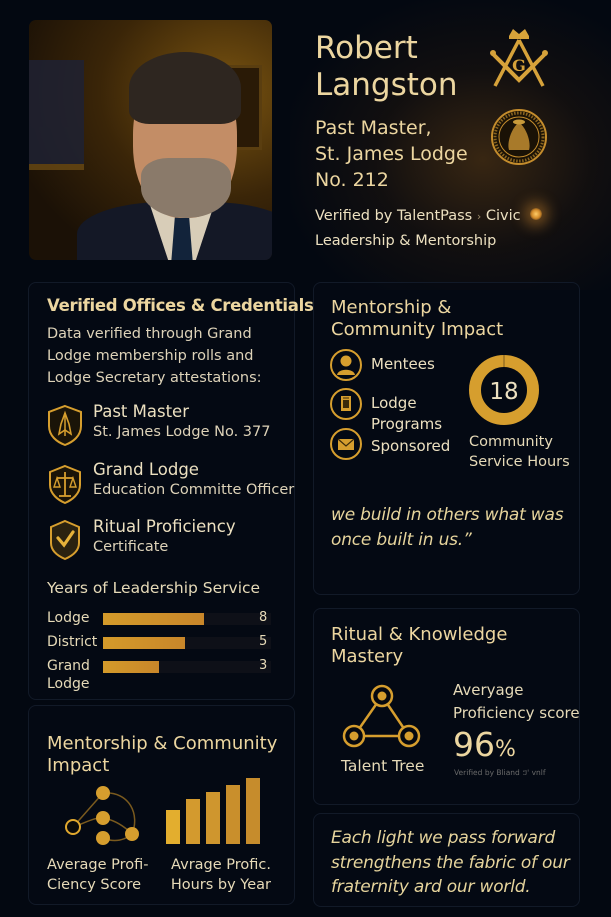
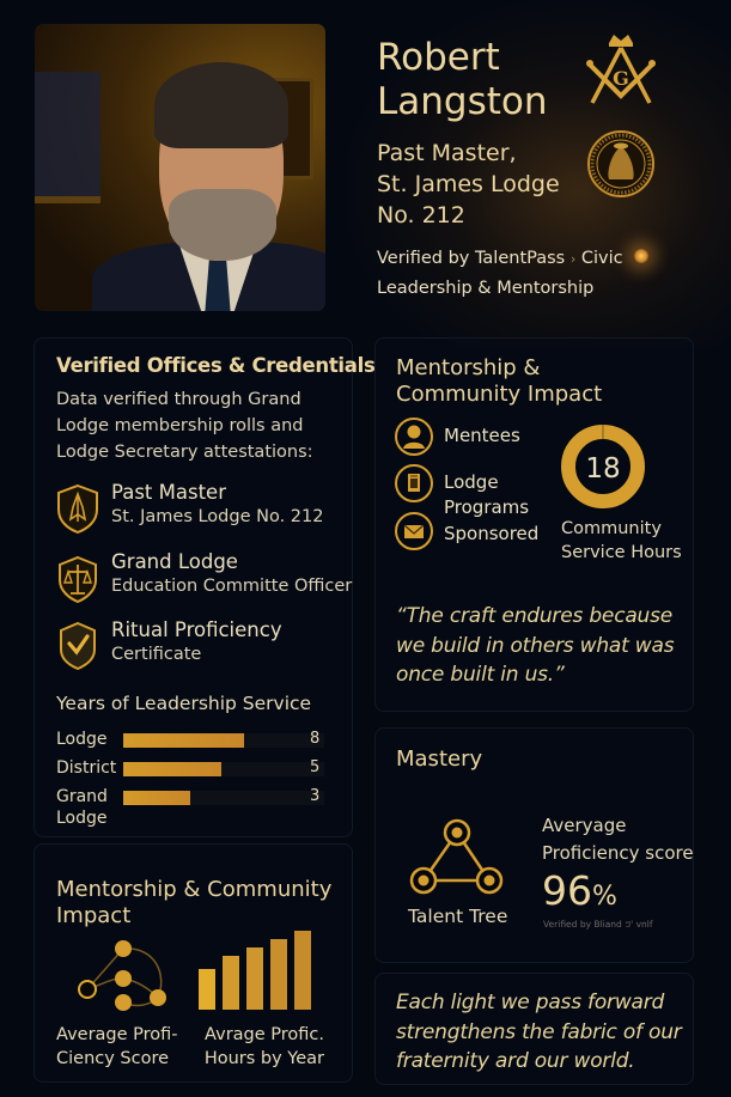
  Robert
  Langston
  Past Master,
  St. James Lodge
  No. 212
  Verified by TalentPass › Civic
  Leadership & Mentorship
  G
  Verified Offices & Credentials
  Data verified through Grand Lodge membership rolls and Lodge Secretary attestations:
  Past Master
- St. James Lodge No. 377
+ St. James Lodge No. 212
  Grand Lodge
  Education Committe Officer
  Ritual Proficiency
  Certificate
  Years of Leadership Service
  Lodge
  8
  District
  5
  Grand
  Lodge
  3
  Mentorship & Community
  Impact
  Average Profi-
  Ciency Score
  Avrage Profic.
  Hours by Year
  Mentorship &
  Community Impact
  Mentees
  Lodge
  Programs
  Sponsored
  18
  Community
  Service Hours
+ “The craft endures because
  we build in others what was
  once built in us.”
- Ritual & Knowledge
  Mastery
  Talent Tree
  Averyage
  Proficiency score
  96%
  Verified by Bliand ៗ' vnlf
  Each light we pass forward
  strengthens the fabric of our
  fraternity ard our world.
